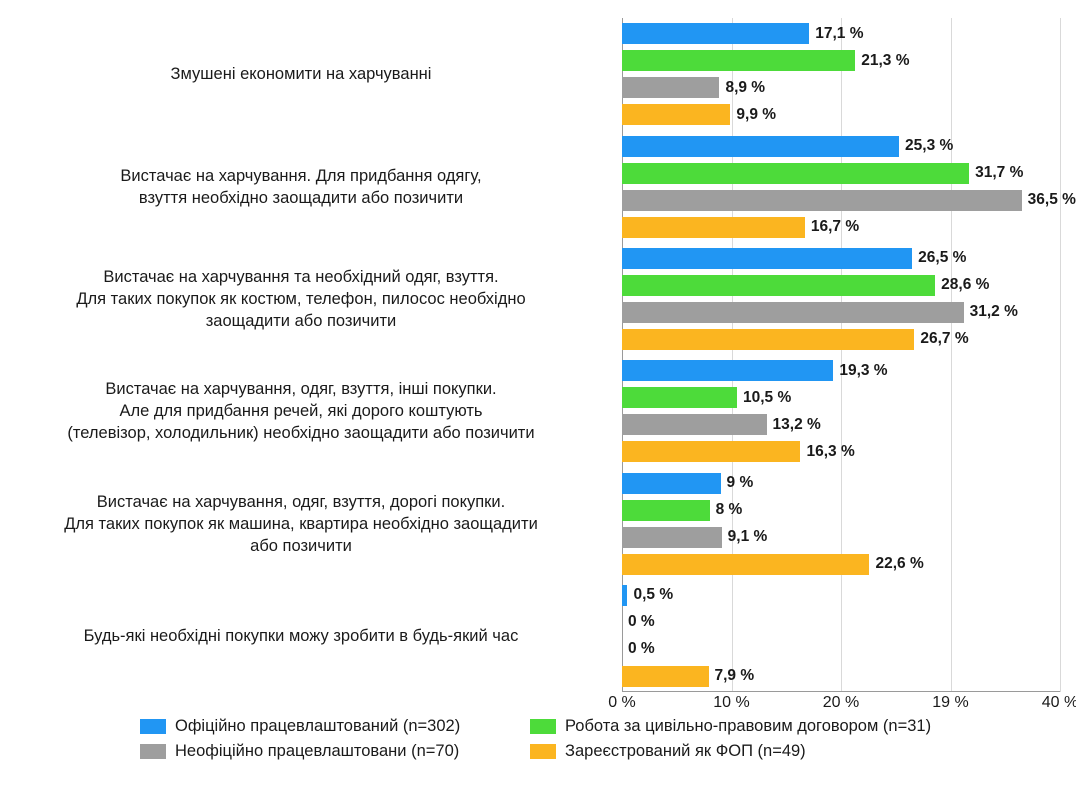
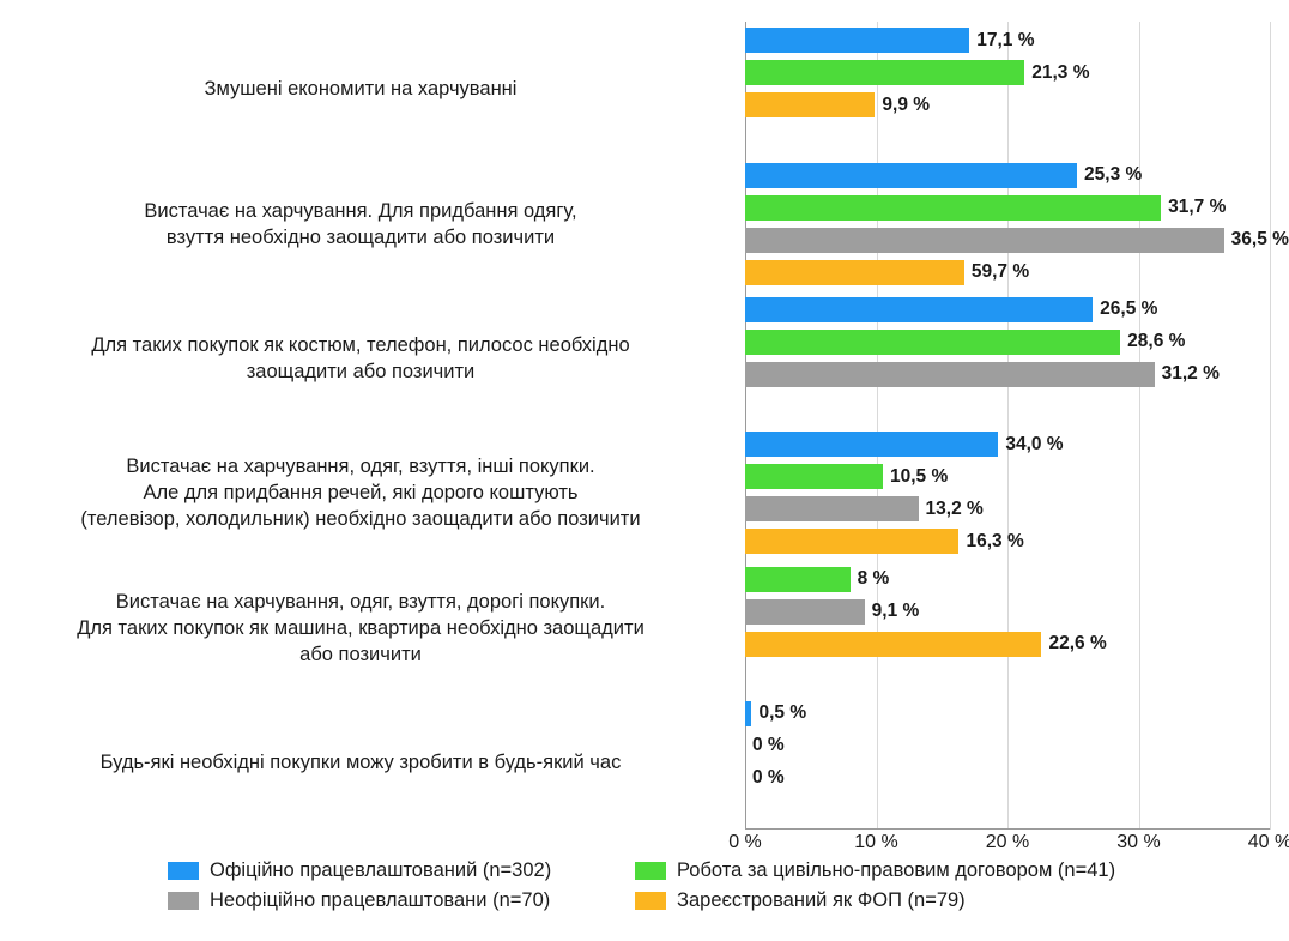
  Змушені економити на харчуванні
  Вистачає на харчування. Для придбання одягу,
  взуття необхідно заощадити або позичити
- Вистачає на харчування та необхідний одяг, взуття.
  Для таких покупок як костюм, телефон, пилосос необхідно
  заощадити або позичити
  Вистачає на харчування, одяг, взуття, інші покупки.
  Але для придбання речей, які дорого коштують
  (телевізор, холодильник) необхідно заощадити або позичити
  Вистачає на харчування, одяг, взуття, дорогі покупки.
  Для таких покупок як машина, квартира необхідно заощадити
  або позичити
  Будь-які необхідні покупки можу зробити в будь-який час
  17,1 %
  21,3 %
- 8,9 %
  9,9 %
  25,3 %
  31,7 %
  36,5 %
- 16,7 %
+ 59,7 %
  26,5 %
  28,6 %
  31,2 %
- 26,7 %
- 19,3 %
+ 34,0 %
  10,5 %
  13,2 %
  16,3 %
- 9 %
  8 %
  9,1 %
  22,6 %
  0,5 %
  0 %
  0 %
- 7,9 %
  0 %
  10 %
  20 %
- 19 %
+ 30 %
  40 %
  Офіційно працевлаштований (n=302)
- Робота за цивільно-правовим договором (n=31)
+ Робота за цивільно-правовим договором (n=41)
  Неофіційно працевлаштовани (n=70)
- Зареєстрований як ФОП (n=49)
+ Зареєстрований як ФОП (n=79)
